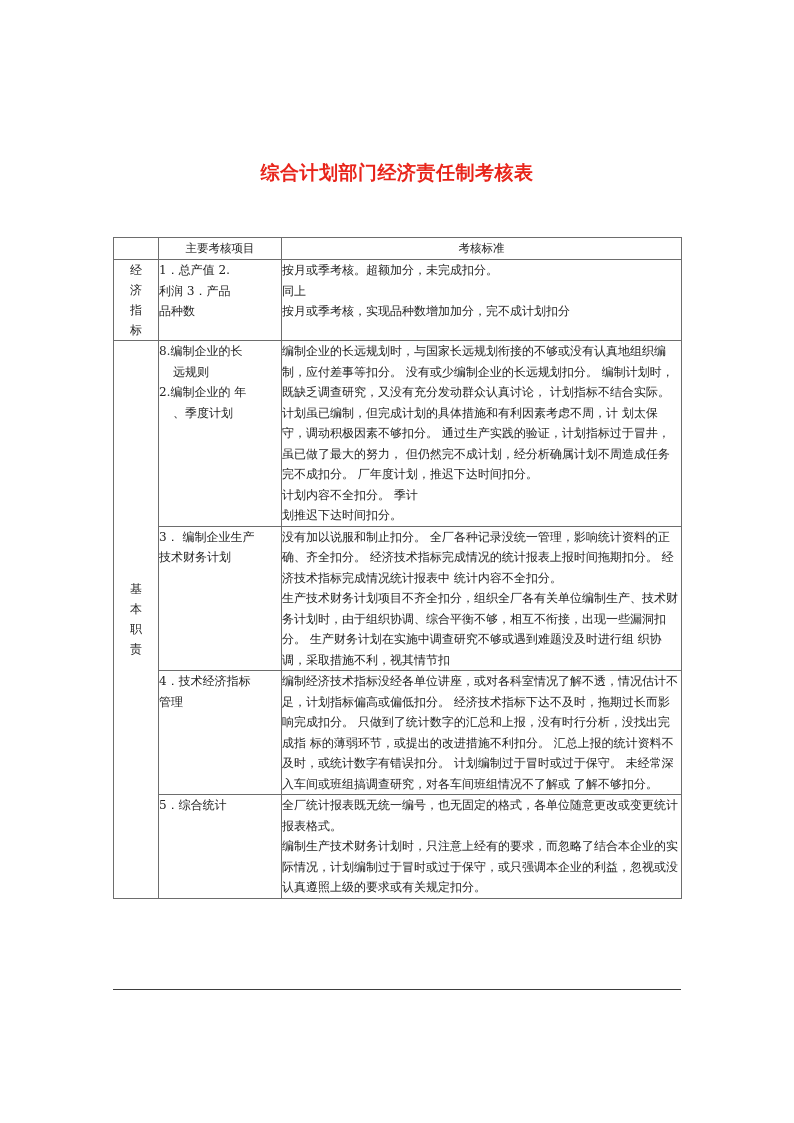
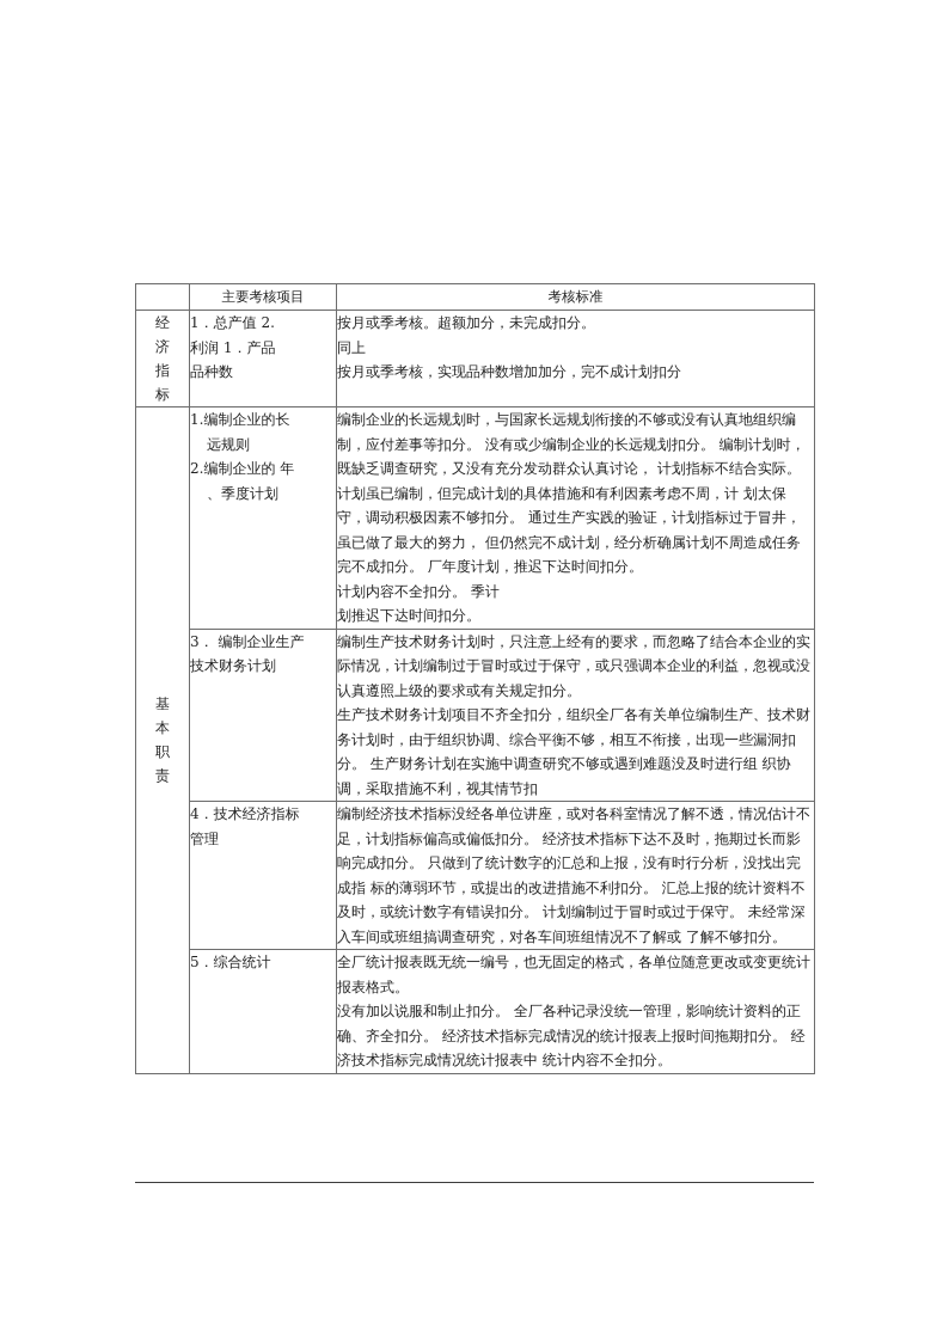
- 综合计划部门经济责任制考核表
  	主要考核项目	考核标准
- 经 济 指 标	1．总产值 2. 利润 3．产品 品种数	按月或季考核。超额加分，未完成扣分。 同上 按月或季考核，实现品种数增加加分，完不成计划扣分
+ 经 济 指 标	1．总产值 2. 利润 1．产品 品种数	按月或季考核。超额加分，未完成扣分。 同上 按月或季考核，实现品种数增加加分，完不成计划扣分
- 基 本 职 责	8.编制企业的长 远规则 2.编制企业的 年 、季度计划	编制企业的长远规划时，与国家长远规划衔接的不够或没有认真地组织编制，应付差事等扣分。 没有或少编制企业的长远规划扣分。 编制计划时，既缺乏调查研究，又没有充分发动群众认真讨论， 计划指标不结合实际。 计划虽已编制，但完成计划的具体措施和有利因素考虑不周，计 划太保守，调动积极因素不够扣分。 通过生产实践的验证，计划指标过于冒井，虽已做了最大的努力， 但仍然完不成计划，经分析确属计划不周造成任务完不成扣分。 厂年度计划，推迟下达时间扣分。 计划内容不全扣分。 季计 划推迟下达时间扣分。
+ 基 本 职 责	1.编制企业的长 远规则 2.编制企业的 年 、季度计划	编制企业的长远规划时，与国家长远规划衔接的不够或没有认真地组织编制，应付差事等扣分。 没有或少编制企业的长远规划扣分。 编制计划时，既缺乏调查研究，又没有充分发动群众认真讨论， 计划指标不结合实际。 计划虽已编制，但完成计划的具体措施和有利因素考虑不周，计 划太保守，调动积极因素不够扣分。 通过生产实践的验证，计划指标过于冒井，虽已做了最大的努力， 但仍然完不成计划，经分析确属计划不周造成任务完不成扣分。 厂年度计划，推迟下达时间扣分。 计划内容不全扣分。 季计 划推迟下达时间扣分。
- 3． 编制企业生产 技术财务计划	没有加以说服和制止扣分。 全厂各种记录没统一管理，影响统计资料的正确、齐全扣分。 经济技术指标完成情况的统计报表上报时间拖期扣分。 经济技术指标完成情况统计报表中 统计内容不全扣分。 生产技术财务计划项目不齐全扣分，组织全厂各有关单位编制生产、技术财务计划时，由于组织协调、综合平衡不够，相互不衔接，出现一些漏洞扣分。 生产财务计划在实施中调查研究不够或遇到难题没及时进行组 织协调，采取措施不利，视其情节扣
+ 3． 编制企业生产 技术财务计划	编制生产技术财务计划时，只注意上经有的要求，而忽略了结合本企业的实际情况，计划编制过于冒时或过于保守，或只强调本企业的利益，忽视或没认真遵照上级的要求或有关规定扣分。 生产技术财务计划项目不齐全扣分，组织全厂各有关单位编制生产、技术财务计划时，由于组织协调、综合平衡不够，相互不衔接，出现一些漏洞扣分。 生产财务计划在实施中调查研究不够或遇到难题没及时进行组 织协调，采取措施不利，视其情节扣
  4．技术经济指标 管理	编制经济技术指标没经各单位讲座，或对各科室情况了解不透，情况估计不足，计划指标偏高或偏低扣分。 经济技术指标下达不及时，拖期过长而影响完成扣分。 只做到了统计数字的汇总和上报，没有时行分析，没找出完成指 标的薄弱环节，或提出的改进措施不利扣分。 汇总上报的统计资料不及时，或统计数字有错误扣分。 计划编制过于冒时或过于保守。 未经常深入车间或班组搞调查研究，对各车间班组情况不了解或 了解不够扣分。
- 5．综合统计	全厂统计报表既无统一编号，也无固定的格式，各单位随意更改或变更统计报表格式。 编制生产技术财务计划时，只注意上经有的要求，而忽略了结合本企业的实际情况，计划编制过于冒时或过于保守，或只强调本企业的利益，忽视或没认真遵照上级的要求或有关规定扣分。
+ 5．综合统计	全厂统计报表既无统一编号，也无固定的格式，各单位随意更改或变更统计报表格式。 没有加以说服和制止扣分。 全厂各种记录没统一管理，影响统计资料的正确、齐全扣分。 经济技术指标完成情况的统计报表上报时间拖期扣分。 经济技术指标完成情况统计报表中 统计内容不全扣分。
